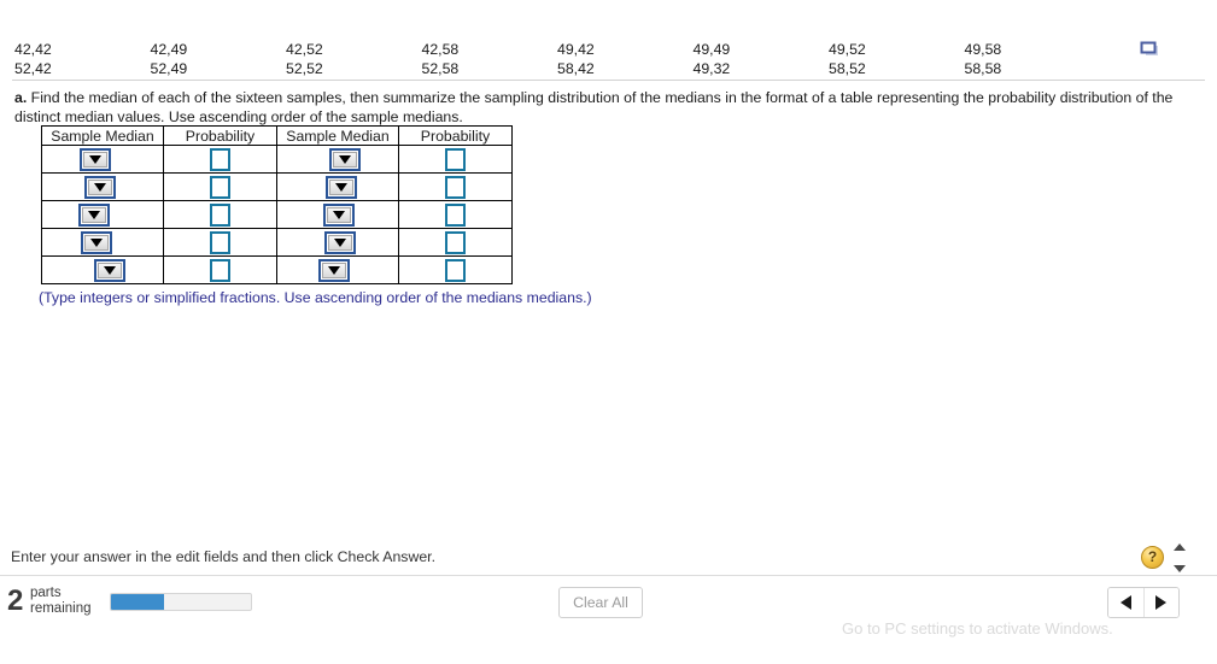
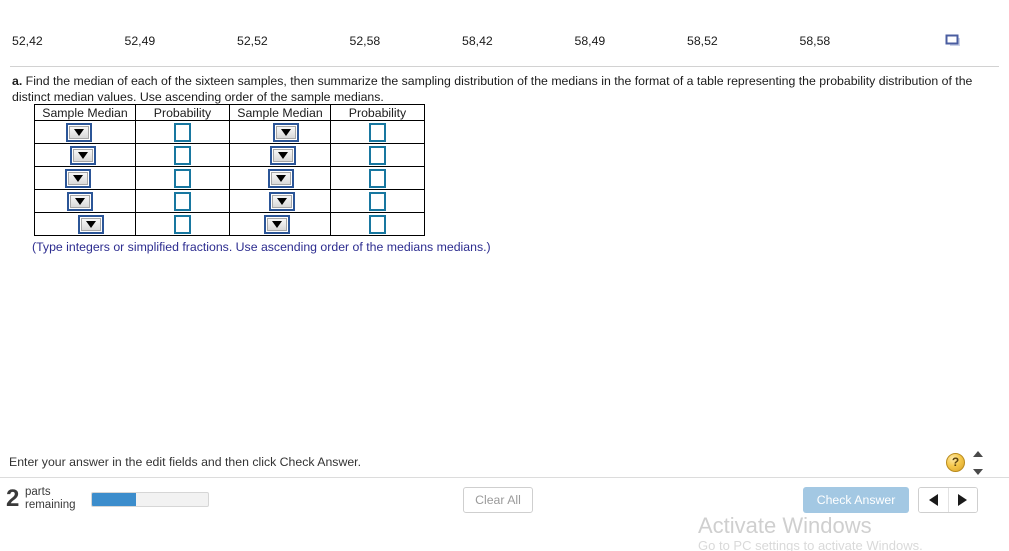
- 42,42
- 42,49
- 42,52
- 42,58
- 49,42
- 49,49
- 49,52
- 49,58
  52,42
  52,49
  52,52
  52,58
  58,42
- 49,32
+ 58,49
  58,52
  58,58
  a. Find the median of each of the sixteen samples, then summarize the sampling distribution of the medians in the format of a table representing the probability distribution of the distinct median values. Use ascending order of the sample medians.
  Sample Median	Probability	Sample Median	Probability
  (Type integers or simplified fractions. Use ascending order of the medians medians.)
  Enter your answer in the edit fields and then click Check Answer.
  ?
  2
  parts
  remaining
  Clear All
+ Check Answer
+ Activate Windows
  Go to PC settings to activate Windows.
